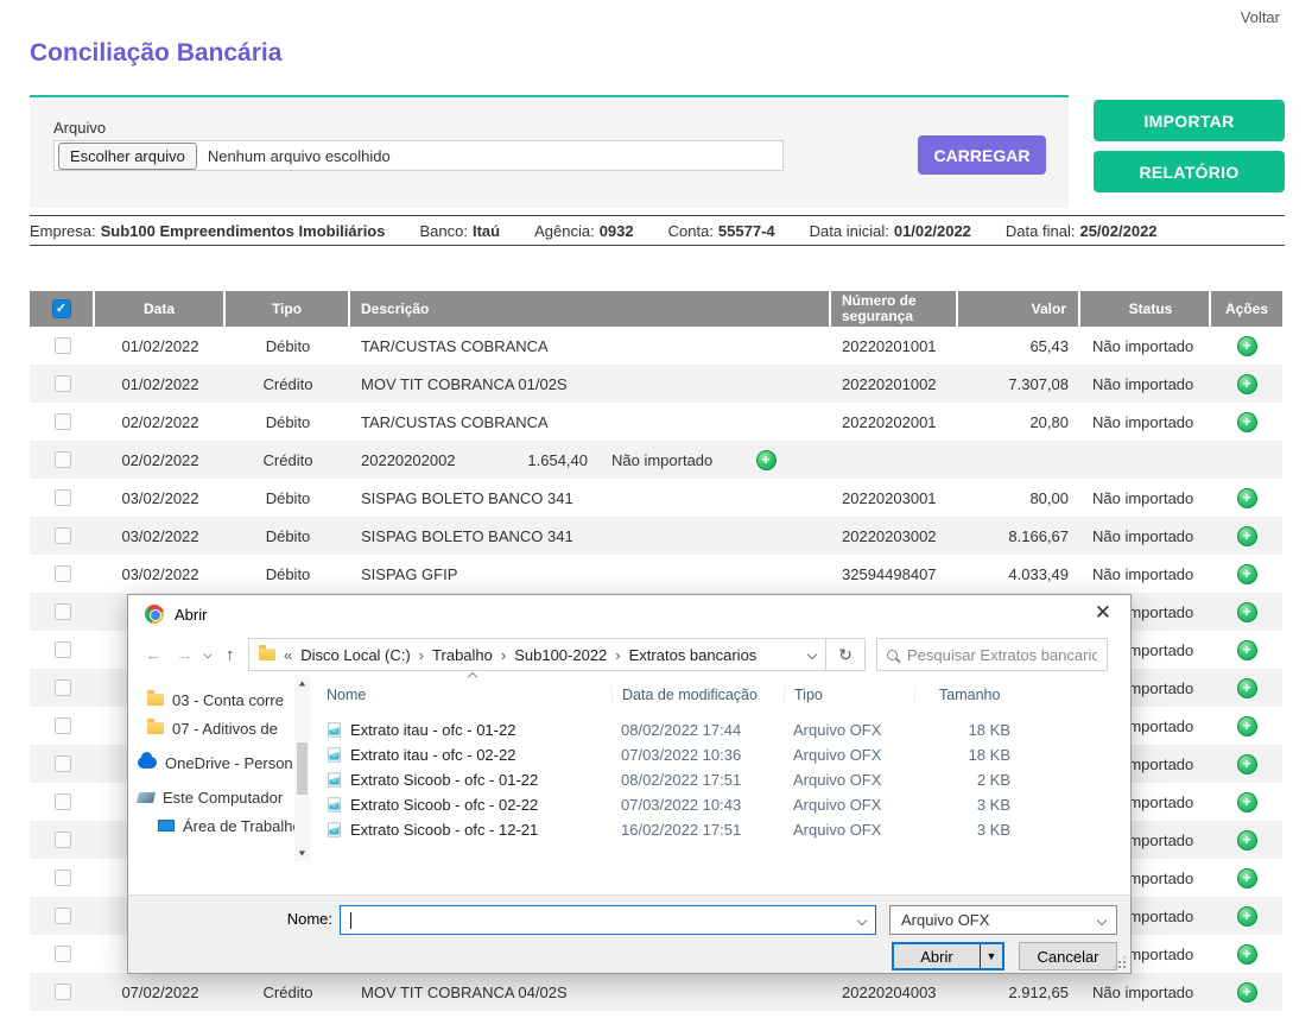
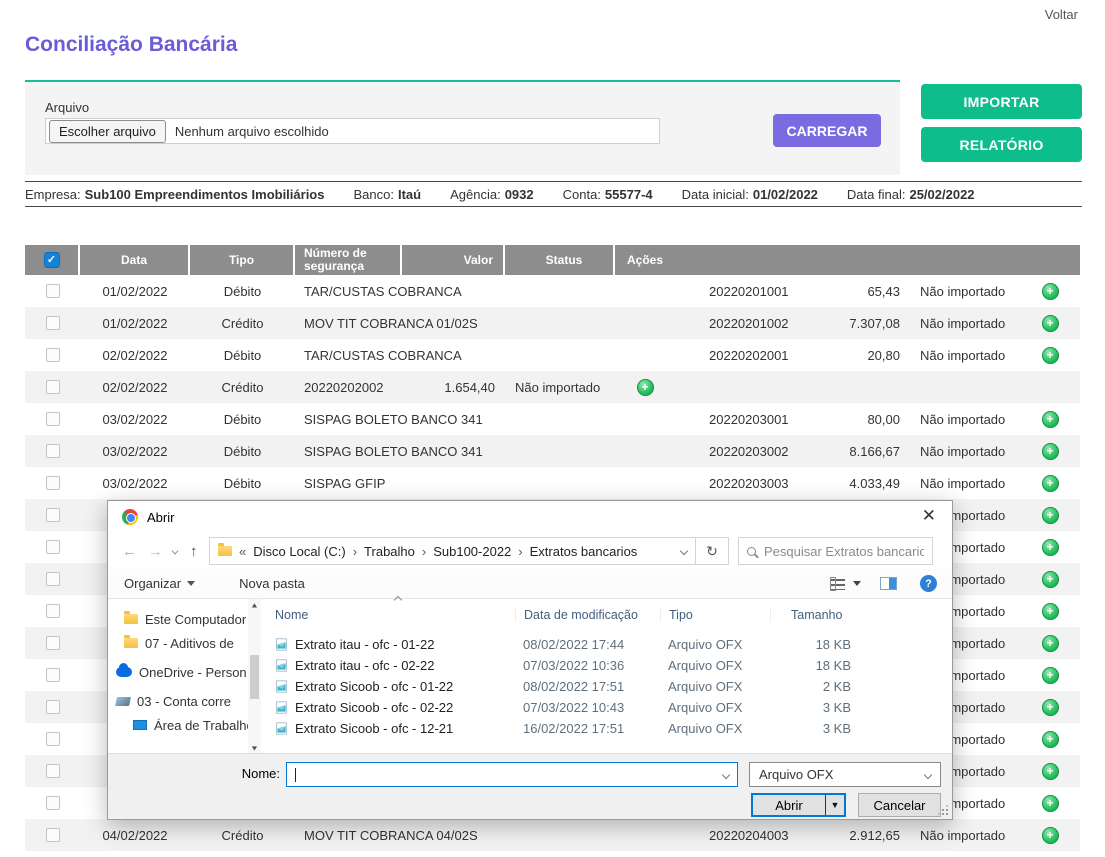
  Voltar
  Conciliação Bancária
  Arquivo
  Escolher arquivo
  Nenhum arquivo escolhido
  CARREGAR
  IMPORTAR
  RELATÓRIO
  Empresa: Sub100 Empreendimentos Imobiliários
  Banco: Itaú
  Agência: 0932
  Conta: 55577-4
  Data inicial: 01/02/2022
  Data final: 25/02/2022
  ✓
  Data
  Tipo
- Descrição
  Número de segurança
  Valor
  Status
  Ações
  01/02/2022
  Débito
  TAR/CUSTAS COBRANCA
  20220201001
  65,43
  Não importado
  01/02/2022
  Crédito
  MOV TIT COBRANCA 01/02S
  20220201002
  7.307,08
  Não importado
  02/02/2022
  Débito
  TAR/CUSTAS COBRANCA
  20220202001
  20,80
  Não importado
  02/02/2022
  Crédito
  20220202002
  1.654,40
  Não importado
  03/02/2022
  Débito
  SISPAG BOLETO BANCO 341
  20220203001
  80,00
  Não importado
  03/02/2022
  Débito
  SISPAG BOLETO BANCO 341
  20220203002
  8.166,67
  Não importado
  03/02/2022
  Débito
  SISPAG GFIP
- 32594498407
+ 20220203003
  4.033,49
  Não importado
- 07/02/2022
+ 04/02/2022
  Crédito
  MOV TIT COBRANCA 04/02S
  20220204003
  2.912,65
  Não importado
  Abrir
  ✕
  ←
  →
  ↑
  «
  Disco Local (C:)
  ›
  Trabalho
  ›
  Sub100-2022
  ›
  Extratos bancarios
  ↻
  Pesquisar Extratos bancario
+ Organizar
+ Nova pasta
+ ?
- 03 - Conta corre
+ Este Computador
  07 - Aditivos de
  OneDrive - Person
- Este Computador
+ 03 - Conta corre
  Área de Trabalh
  ▲
  ▼
  Nome
  Data de modificação
  Tipo
  Tamanho
  Extrato itau - ofc - 01-22
  08/02/2022 17:44
  Arquivo OFX
  18 KB
  Extrato itau - ofc - 02-22
  07/03/2022 10:36
  Arquivo OFX
  18 KB
  Extrato Sicoob - ofc - 01-22
  08/02/2022 17:51
  Arquivo OFX
  2 KB
  Extrato Sicoob - ofc - 02-22
  07/03/2022 10:43
  Arquivo OFX
  3 KB
  Extrato Sicoob - ofc - 12-21
  16/02/2022 17:51
  Arquivo OFX
  3 KB
  Nome:
  Arquivo OFX
  Abrir
  ▼
  Cancelar
